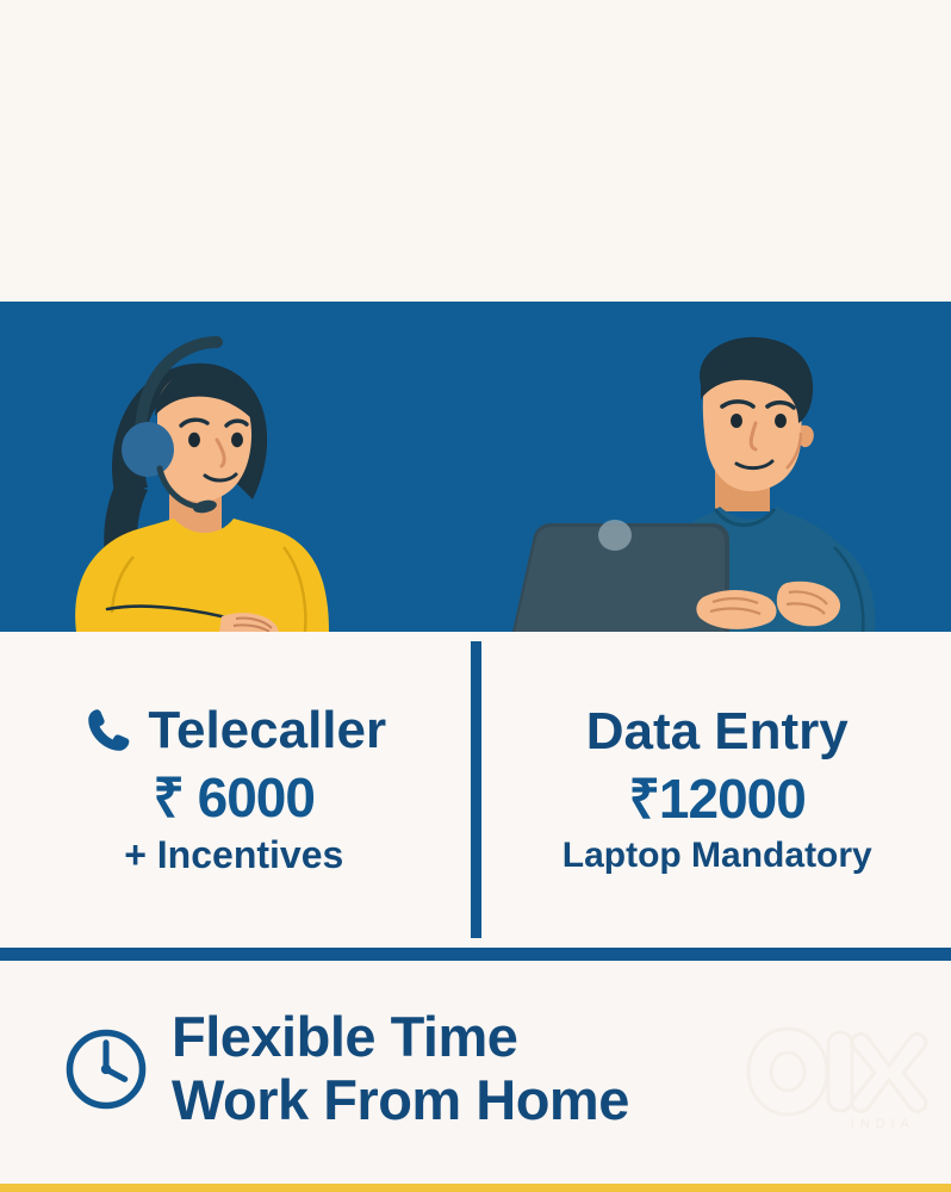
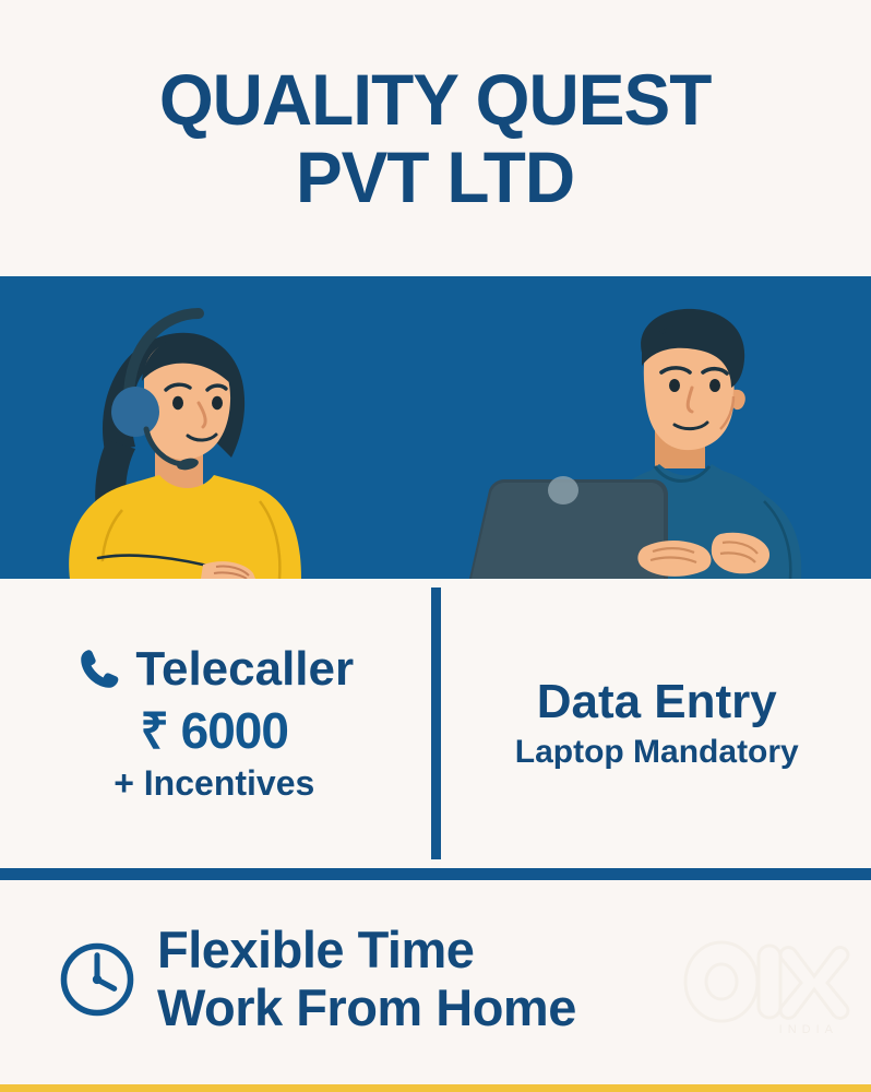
+ QUALITY QUEST
+ PVT LTD
  Telecaller
  ₹ 6000
  + Incentives
  Data Entry
- ₹12000
  Laptop Mandatory
  Flexible Time
  Work From Home
